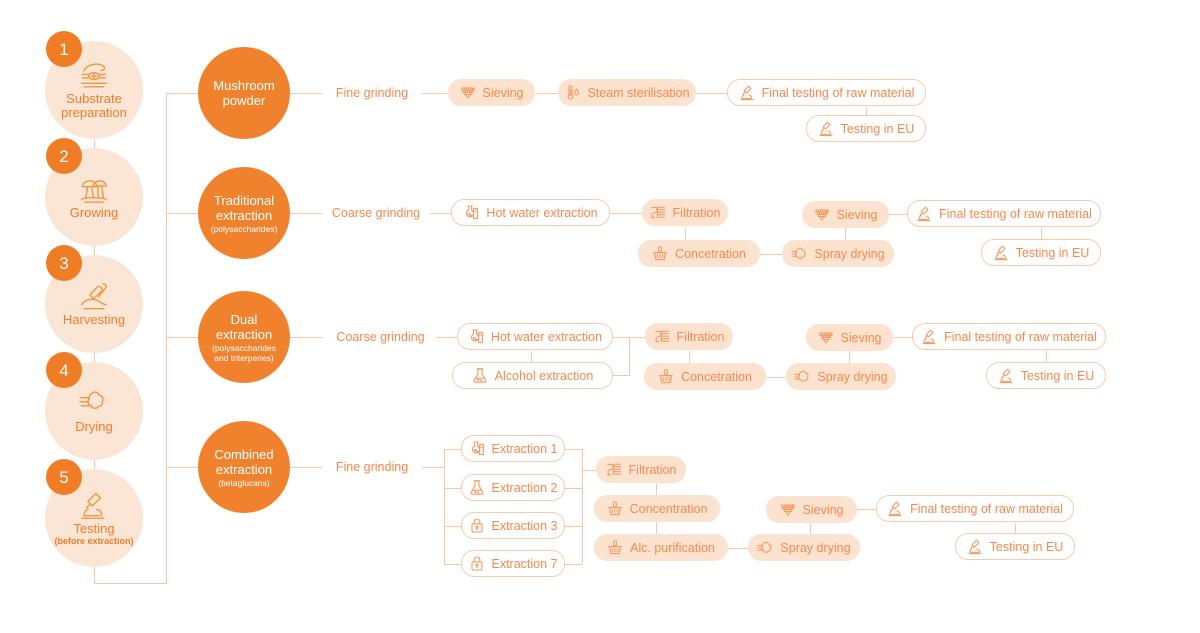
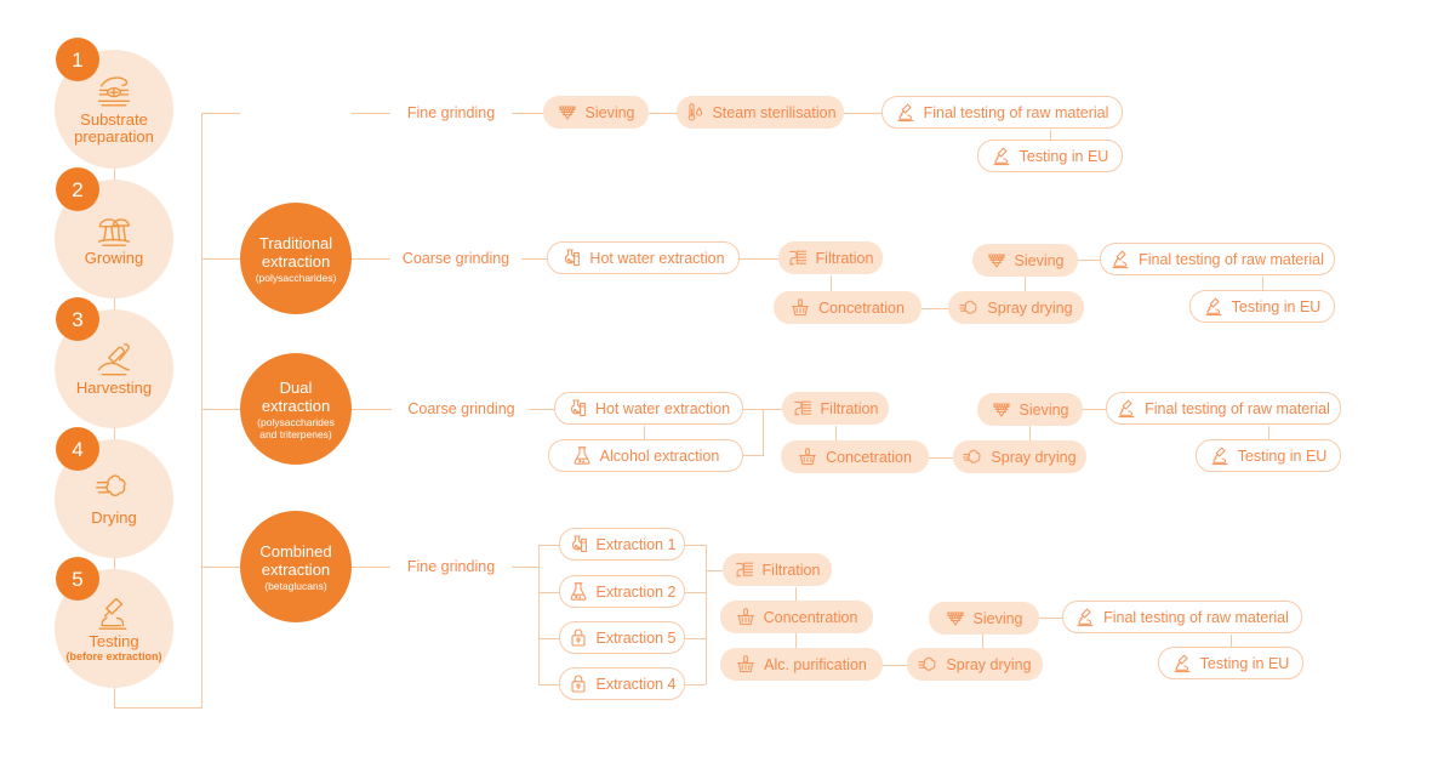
  Substrate
  preparation
  1
  Growing
  2
  Harvesting
  3
  Drying
  4
  Testing
  (before extraction)
  5
- Mushroom
- powder
  Traditional
  extraction
  (polysaccharides)
  Dual
  extraction
  (polysaccharides
  and triterpenes)
  Combined
  extraction
  (betaglucans)
  Fine grinding
  Sieving
  Steam sterilisation
  Final testing of raw material
  Testing in EU
  Coarse grinding
  Hot water extraction
  Filtration
  Concetration
  Spray drying
  Sieving
  Final testing of raw material
  Testing in EU
  Coarse grinding
  Hot water extraction
  Alcohol extraction
  Filtration
  Concetration
  Spray drying
  Sieving
  Final testing of raw material
  Testing in EU
  Fine grinding
  Extraction 1
  Extraction 2
- Extraction 3
+ Extraction 5
- Extraction 7
+ Extraction 4
  Filtration
  Concentration
  Alc. purification
  Spray drying
  Sieving
  Final testing of raw material
  Testing in EU
